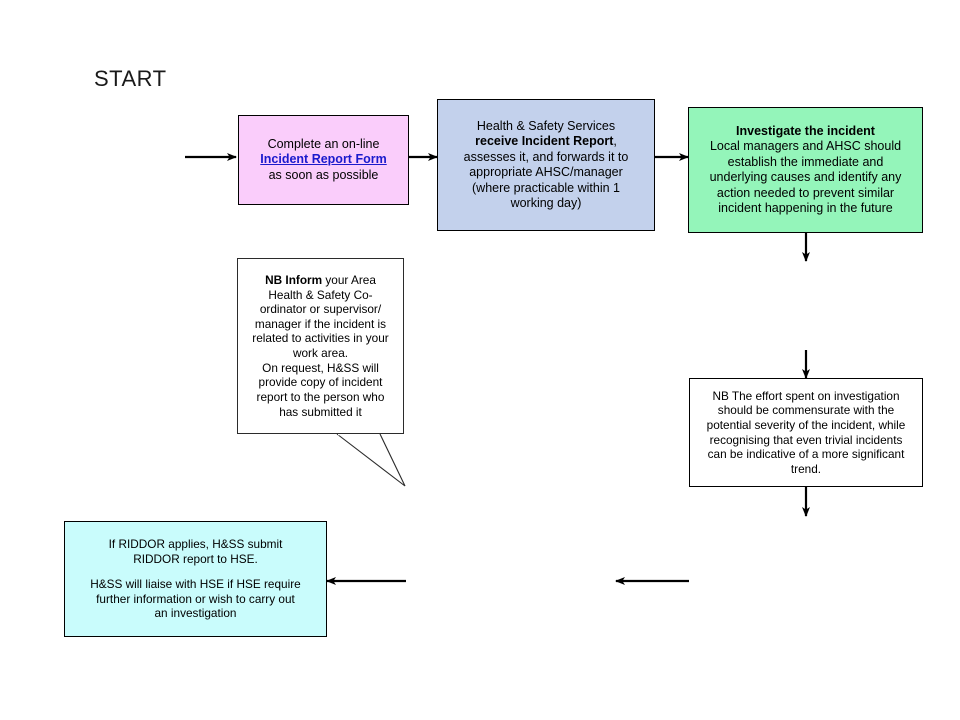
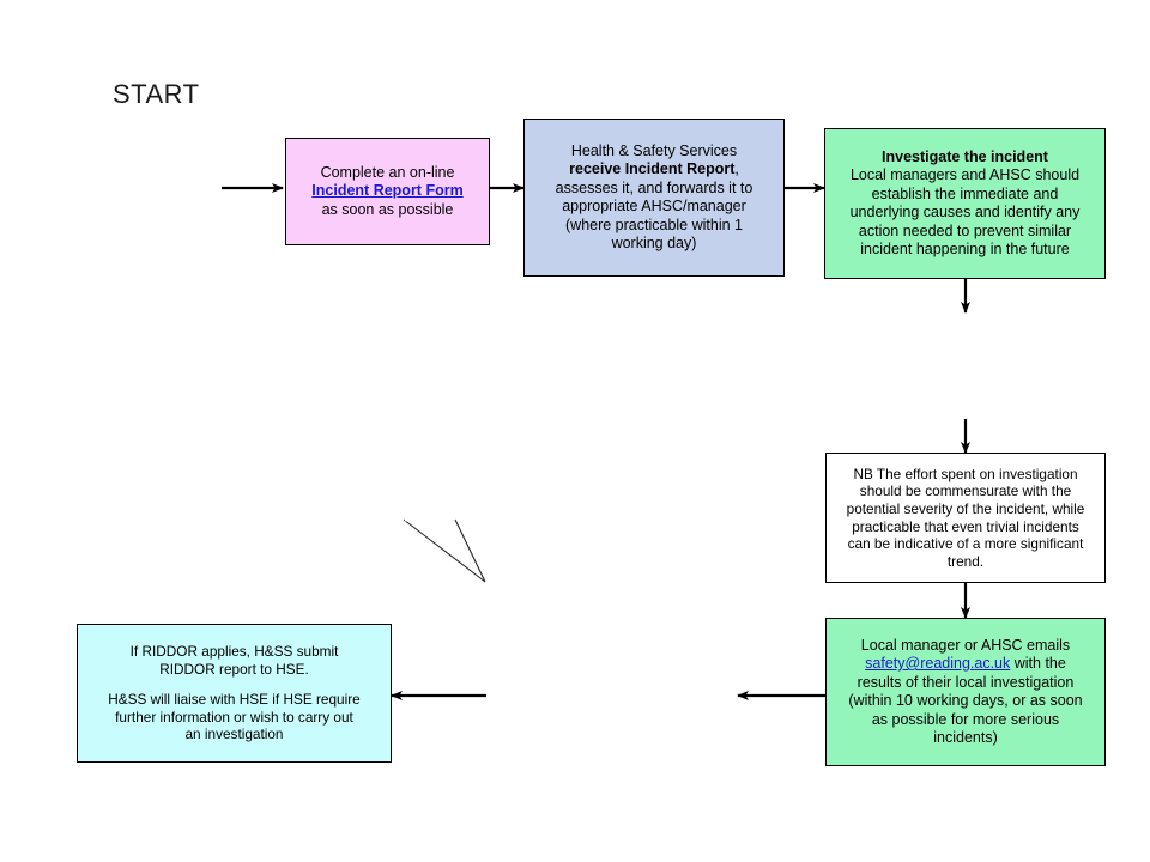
  START
  Complete an on-line
  Incident Report Form
  as soon as possible
  Health & Safety Services
  receive Incident Report,
  assesses it, and forwards it to
  appropriate AHSC/manager
  (where practicable within 1
  working day)
  Investigate the incident
  Local managers and AHSC should
  establish the immediate and
  underlying causes and identify any
  action needed to prevent similar
  incident happening in the future
  NB The effort spent on investigation
  should be commensurate with the
  potential severity of the incident, while
- recognising that even trivial incidents
+ practicable that even trivial incidents
  can be indicative of a more significant
  trend.
+ Local manager or AHSC emails
+ safety@reading.ac.uk with the
+ results of their local investigation
+ (within 10 working days, or as soon
+ as possible for more serious
+ incidents)
  If RIDDOR applies, H&SS submit
  RIDDOR report to HSE. H&SS will liaise with HSE if HSE require
  further information or wish to carry out
  an investigation
- NB Inform your Area
- Health & Safety Co-
- ordinator or supervisor/
- manager if the incident is
- related to activities in your
- work area.
- On request, H&SS will
- provide copy of incident
- report to the person who
- has submitted it
